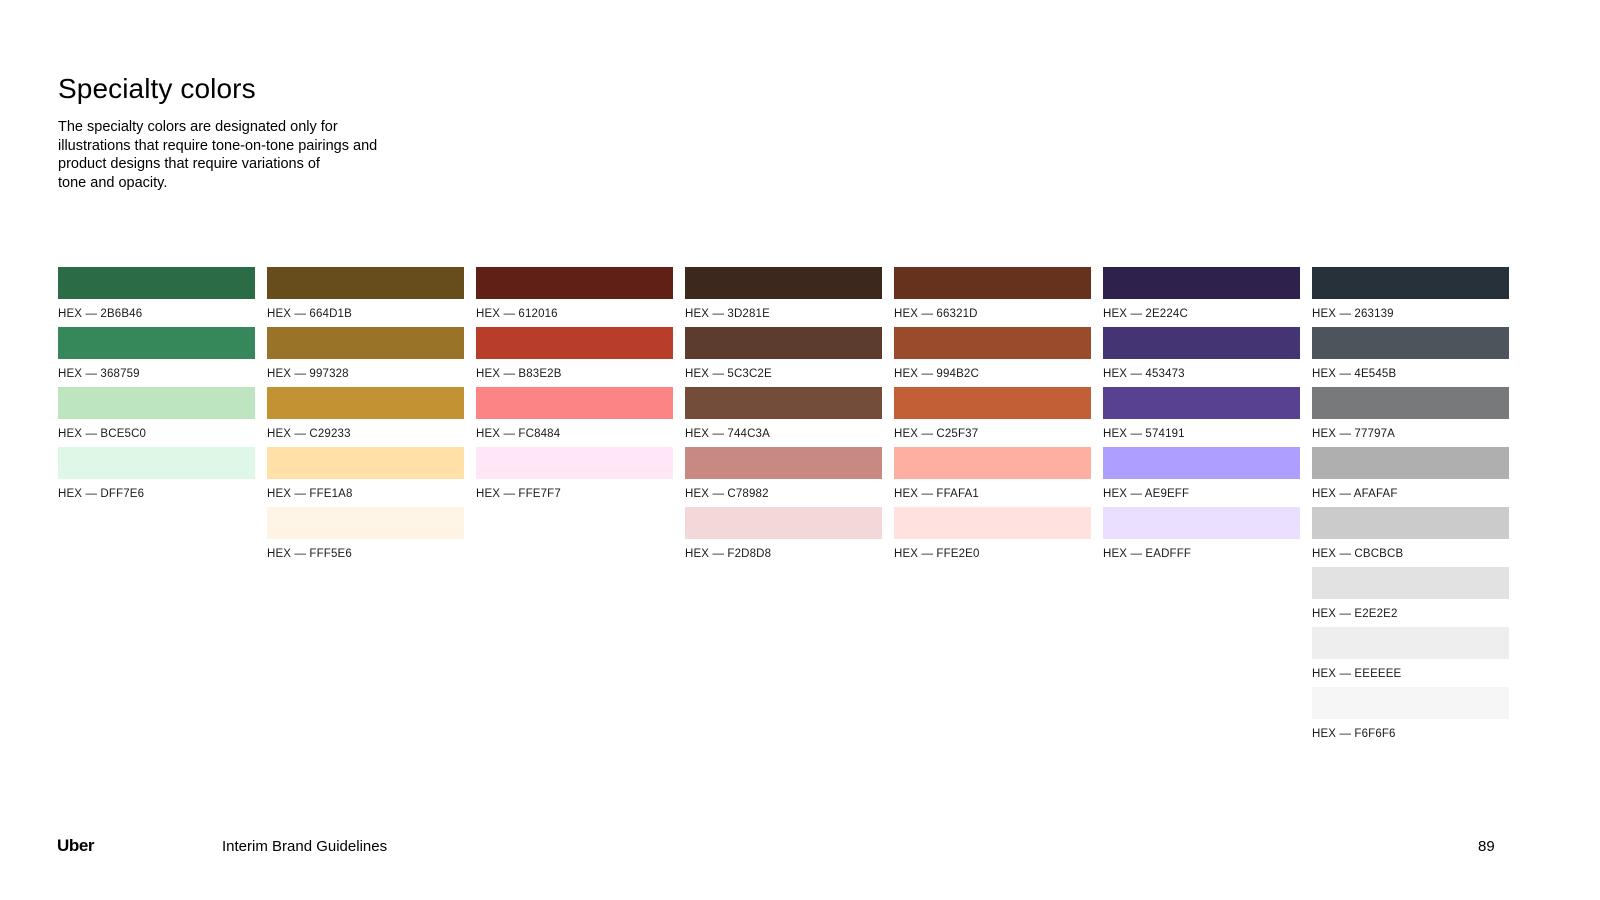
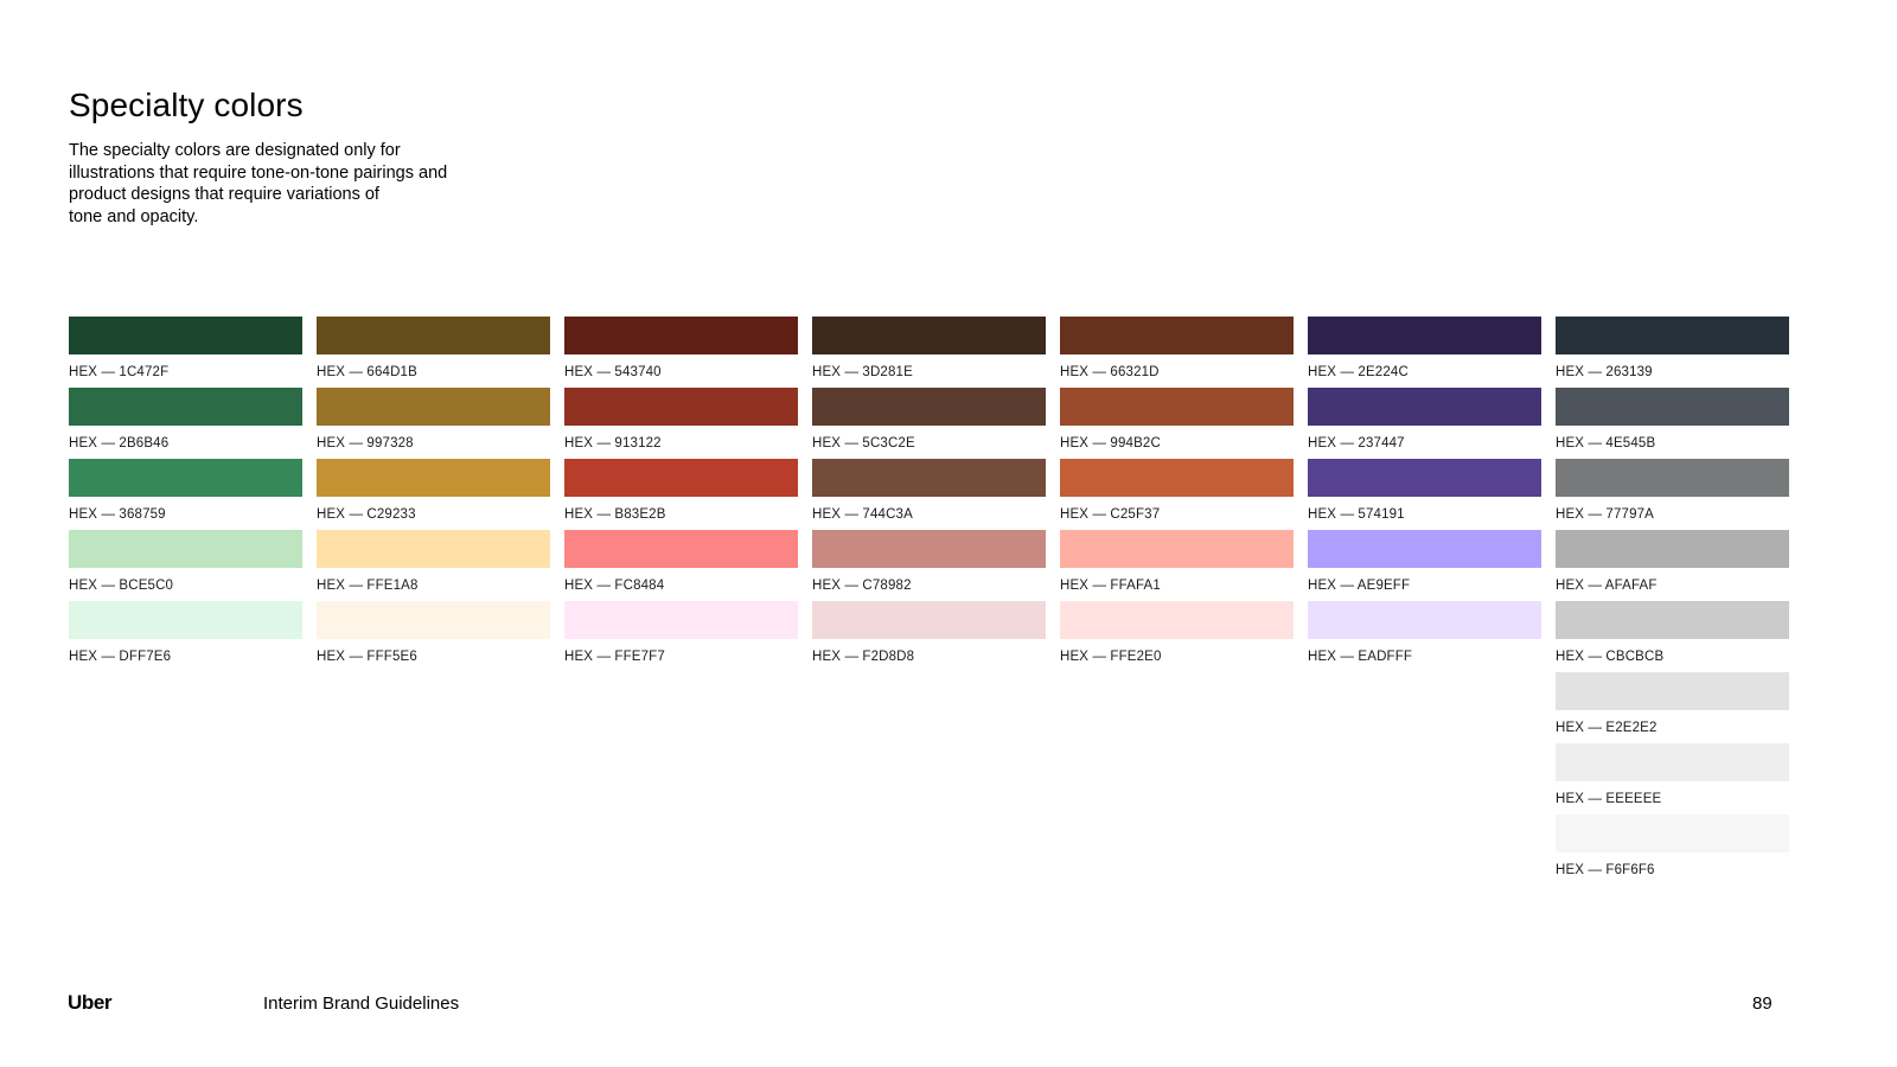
  Specialty colors
  The specialty colors are designated only for
  illustrations that require tone-on-tone pairings and
  product designs that require variations of
  tone and opacity.
+ HEX — 1C472F
  HEX — 2B6B46
  HEX — 368759
  HEX — BCE5C0
  HEX — DFF7E6
  HEX — 664D1B
  HEX — 997328
  HEX — C29233
  HEX — FFE1A8
  HEX — FFF5E6
- HEX — 612016
+ HEX — 543740
+ HEX — 913122
  HEX — B83E2B
  HEX — FC8484
  HEX — FFE7F7
  HEX — 3D281E
  HEX — 5C3C2E
  HEX — 744C3A
  HEX — C78982
  HEX — F2D8D8
  HEX — 66321D
  HEX — 994B2C
  HEX — C25F37
  HEX — FFAFA1
  HEX — FFE2E0
  HEX — 2E224C
- HEX — 453473
+ HEX — 237447
  HEX — 574191
  HEX — AE9EFF
  HEX — EADFFF
  HEX — 263139
  HEX — 4E545B
  HEX — 77797A
  HEX — AFAFAF
  HEX — CBCBCB
  HEX — E2E2E2
  HEX — EEEEEE
  HEX — F6F6F6
  Uber
  Interim Brand Guidelines
  89
